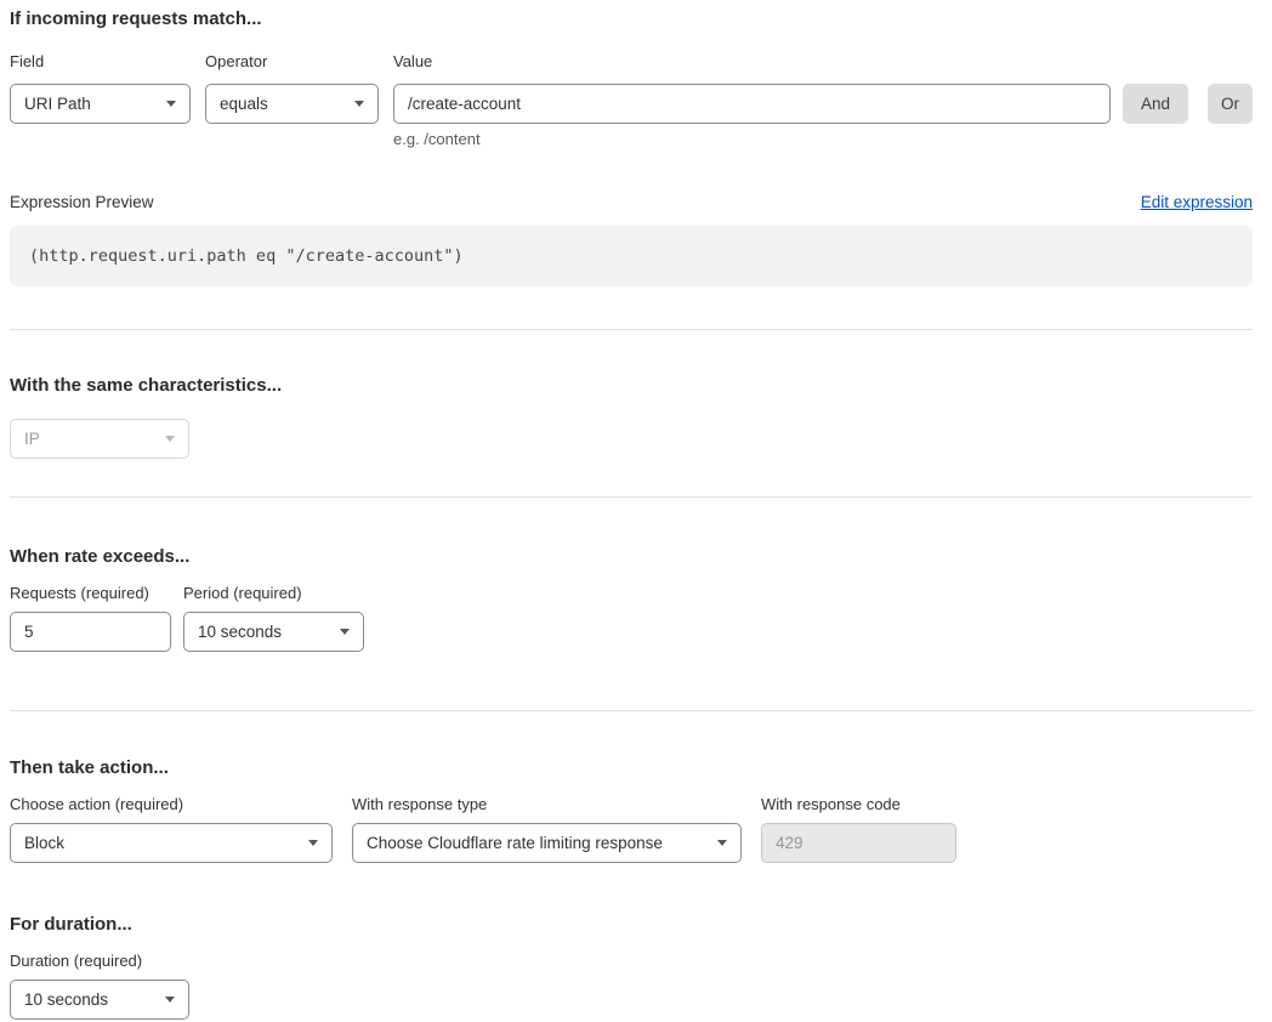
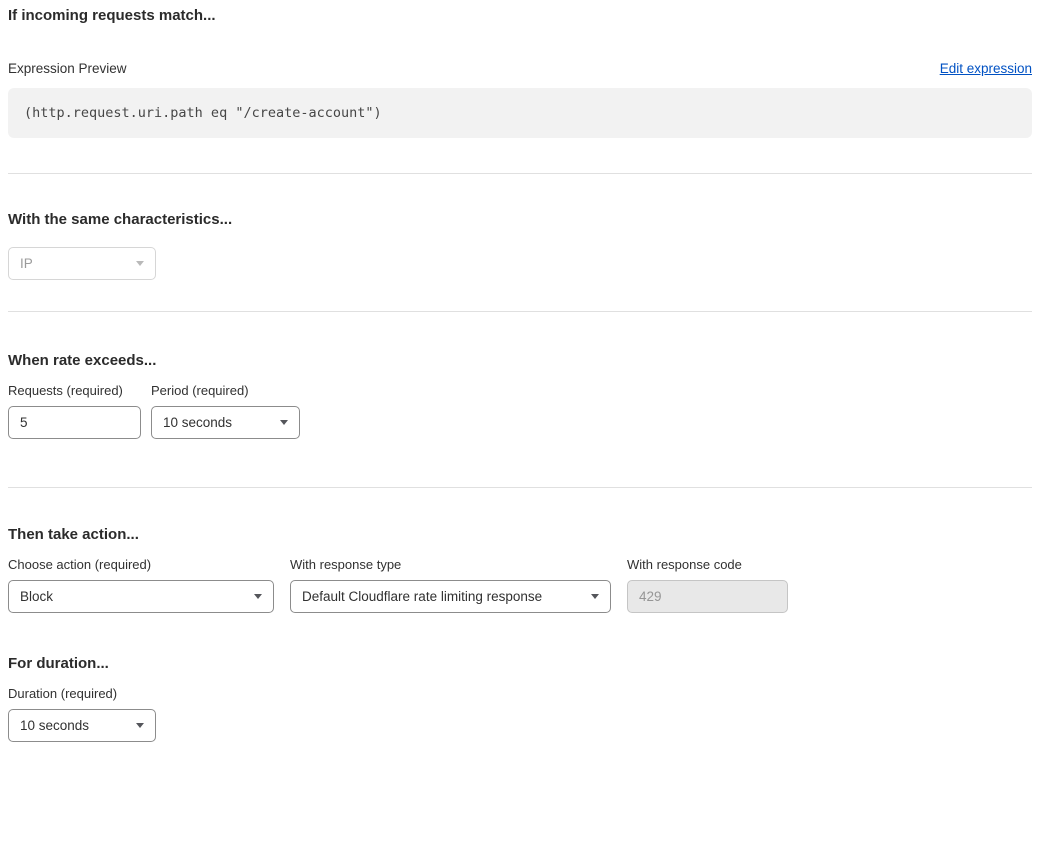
  If incoming requests match...
- Field
- URI Path
- Operator
- equals
- Value
- /create-account
- e.g. /content
- And
- Or
  Expression Preview
  Edit expression
  (http.request.uri.path eq "/create-account")
  With the same characteristics...
  IP
  When rate exceeds...
  Requests (required)
  Period (required)
  5
  10 seconds
  Then take action...
  Choose action (required)
  With response type
  With response code
  Block
- Choose Cloudflare rate limiting response
+ Default Cloudflare rate limiting response
  429
  For duration...
  Duration (required)
  10 seconds
